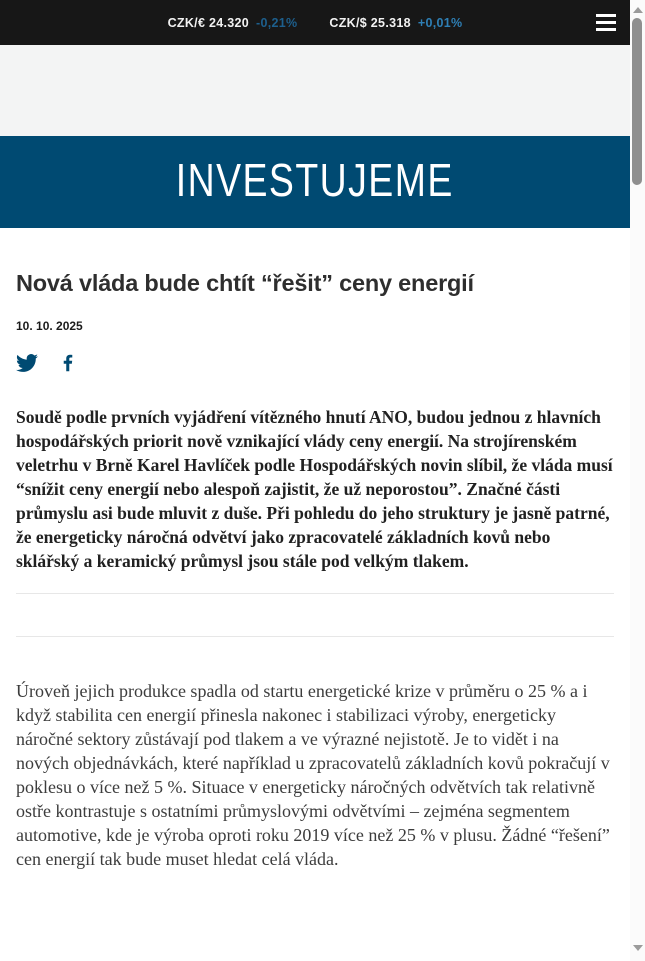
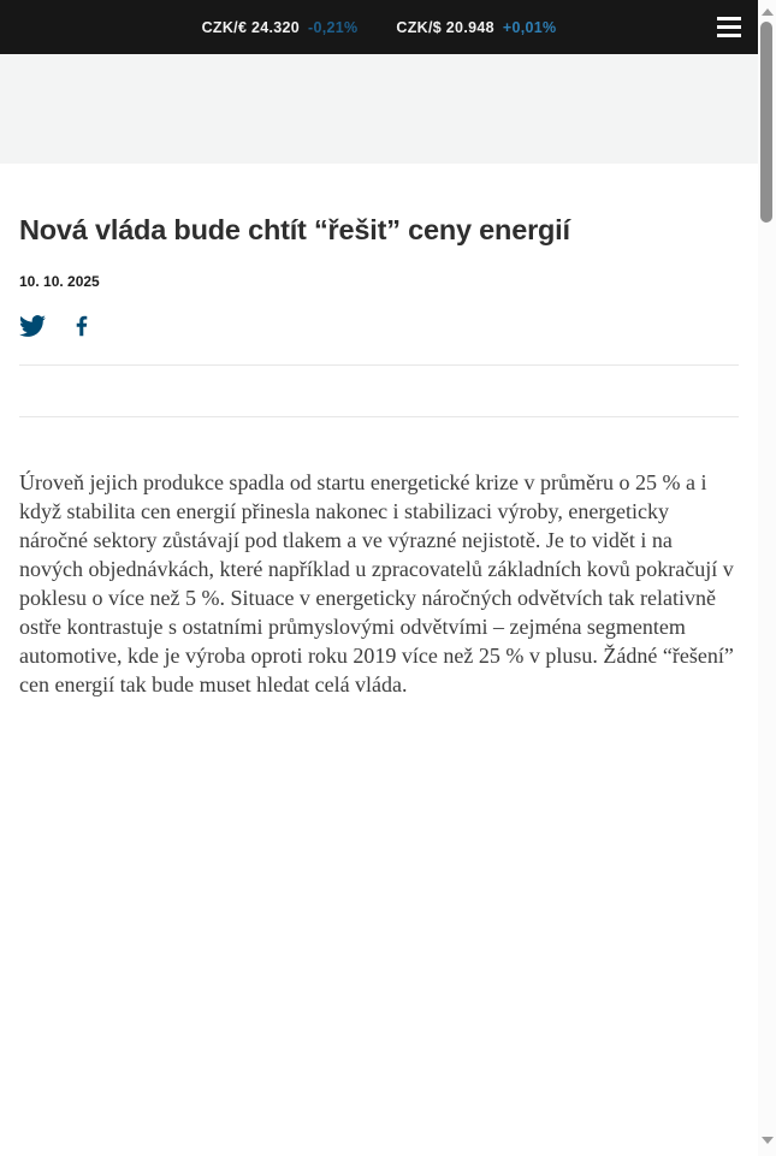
  CZK/€ 24.320
  -0,21%
- CZK/$ 25.318
+ CZK/$ 20.948
  +0,01%
- INVESTUJEME
  Nová vláda bude chtít “řešit” ceny energií
  10. 10. 2025
- Soudě podle prvních vyjádření vítězného hnutí ANO, budou jednou z hlavních hospodářských priorit nově vznikající vlády ceny energií. Na strojírenském veletrhu v Brně Karel Havlíček podle Hospodářských novin slíbil, že vláda musí “snížit ceny energií nebo alespoň zajistit, že už neporostou”. Značné části průmyslu asi bude mluvit z duše. Při pohledu do jeho struktury je jasně patrné, že energeticky náročná odvětví jako zpracovatelé základních kovů nebo sklářský a keramický průmysl jsou stále pod velkým tlakem.
  Úroveň jejich produkce spadla od startu energetické krize v průměru o 25 % a i když stabilita cen energií přinesla nakonec i stabilizaci výroby, energeticky náročné sektory zůstávají pod tlakem a ve výrazné nejistotě. Je to vidět i na nových objednávkách, které například u zpracovatelů základních kovů pokračují v poklesu o více než 5 %. Situace v energeticky náročných odvětvích tak relativně ostře kontrastuje s ostatními průmyslovými odvětvími – zejména segmentem automotive, kde je výroba oproti roku 2019 více než 25 % v plusu. Žádné “řešení” cen energií tak bude muset hledat celá vláda.
